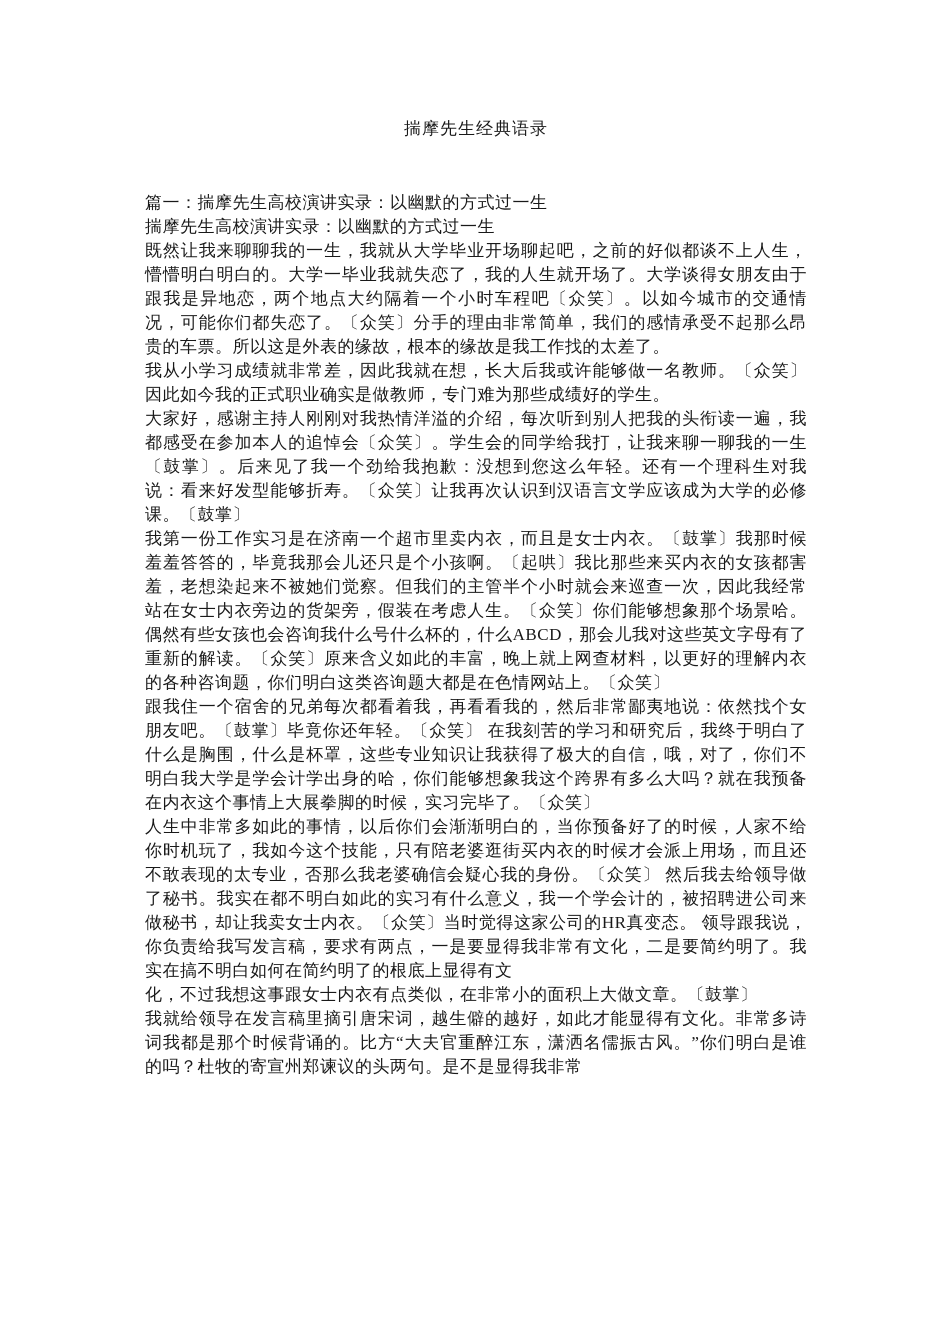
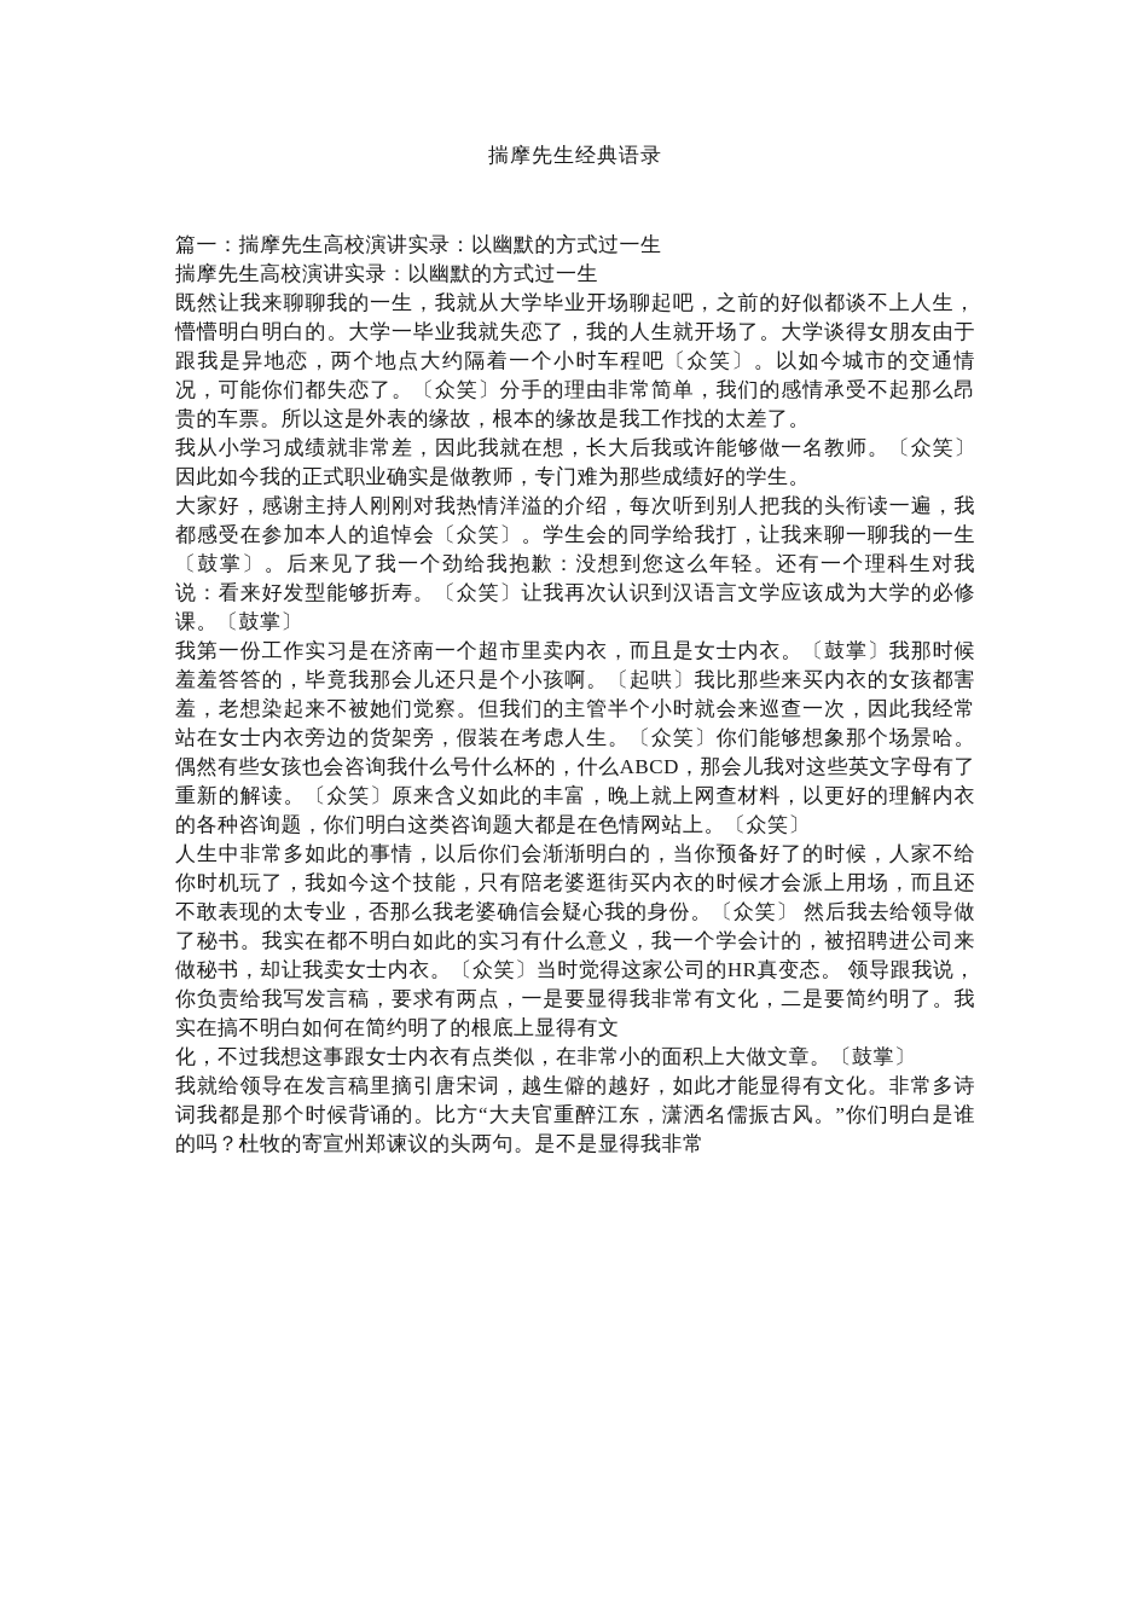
  揣摩先生经典语录
  篇一：揣摩先生高校演讲实录：以幽默的方式过一生
  揣摩先生高校演讲实录：以幽默的方式过一生
  既然让我来聊聊我的一生，我就从大学毕业开场聊起吧，之前的好似都谈不上人生，懵懵明白明白的。大学一毕业我就失恋了，我的人生就开场了。大学谈得女朋友由于跟我是异地恋，两个地点大约隔着一个小时车程吧〔众笑〕。以如今城市的交通情况，可能你们都失恋了。〔众笑〕分手的理由非常简单，我们的感情承受不起那么昂贵的车票。所以这是外表的缘故，根本的缘故是我工作找的太差了。
  我从小学习成绩就非常差，因此我就在想，长大后我或许能够做一名教师。〔众笑〕因此如今我的正式职业确实是做教师，专门难为那些成绩好的学生。
  大家好，感谢主持人刚刚对我热情洋溢的介绍，每次听到别人把我的头衔读一遍，我都感受在参加本人的追悼会〔众笑〕。学生会的同学给我打，让我来聊一聊我的一生〔鼓掌〕。后来见了我一个劲给我抱歉：没想到您这么年轻。还有一个理科生对我说：看来好发型能够折寿。〔众笑〕让我再次认识到汉语言文学应该成为大学的必修课。〔鼓掌〕
  我第一份工作实习是在济南一个超市里卖内衣，而且是女士内衣。〔鼓掌〕我那时候羞羞答答的，毕竟我那会儿还只是个小孩啊。〔起哄〕我比那些来买内衣的女孩都害羞，老想染起来不被她们觉察。但我们的主管半个小时就会来巡查一次，因此我经常站在女士内衣旁边的货架旁，假装在考虑人生。〔众笑〕你们能够想象那个场景哈。偶然有些女孩也会咨询我什么号什么杯的，什么ABCD，那会儿我对这些英文字母有了重新的解读。〔众笑〕原来含义如此的丰富，晚上就上网查材料，以更好的理解内衣的各种咨询题，你们明白这类咨询题大都是在色情网站上。〔众笑〕
- 跟我住一个宿舍的兄弟每次都看着我，再看看我的，然后非常鄙夷地说：依然找个女朋友吧。〔鼓掌〕毕竟你还年轻。〔众笑〕 在我刻苦的学习和研究后，我终于明白了什么是胸围，什么是杯罩，这些专业知识让我获得了极大的自信，哦，对了，你们不明白我大学是学会计学出身的哈，你们能够想象我这个跨界有多么大吗？就在我预备在内衣这个事情上大展拳脚的时候，实习完毕了。〔众笑〕
  人生中非常多如此的事情，以后你们会渐渐明白的，当你预备好了的时候，人家不给你时机玩了，我如今这个技能，只有陪老婆逛街买内衣的时候才会派上用场，而且还不敢表现的太专业，否那么我老婆确信会疑心我的身份。〔众笑〕 然后我去给领导做了秘书。我实在都不明白如此的实习有什么意义，我一个学会计的，被招聘进公司来做秘书，却让我卖女士内衣。〔众笑〕当时觉得这家公司的HR真变态。 领导跟我说，你负责给我写发言稿，要求有两点，一是要显得我非常有文化，二是要简约明了。我实在搞不明白如何在简约明了的根底上显得有文
  化，不过我想这事跟女士内衣有点类似，在非常小的面积上大做文章。〔鼓掌〕
  我就给领导在发言稿里摘引唐宋词，越生僻的越好，如此才能显得有文化。非常多诗词我都是那个时候背诵的。比方“大夫官重醉江东，潇洒名儒振古风。”你们明白是谁的吗？杜牧的寄宣州郑谏议的头两句。是不是显得我非常
